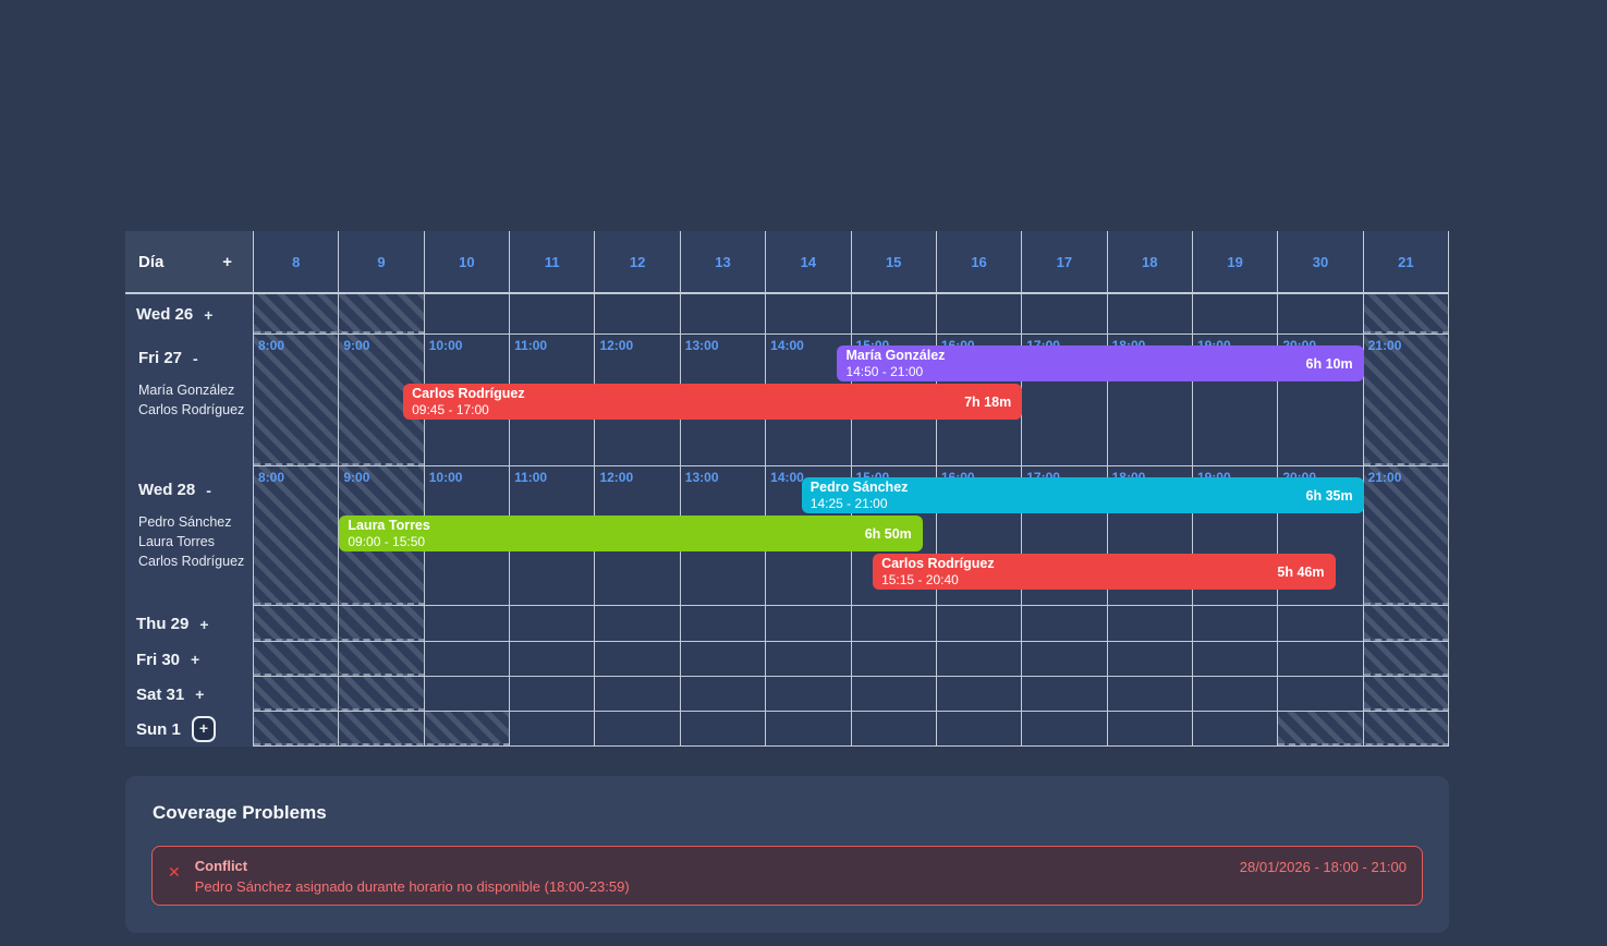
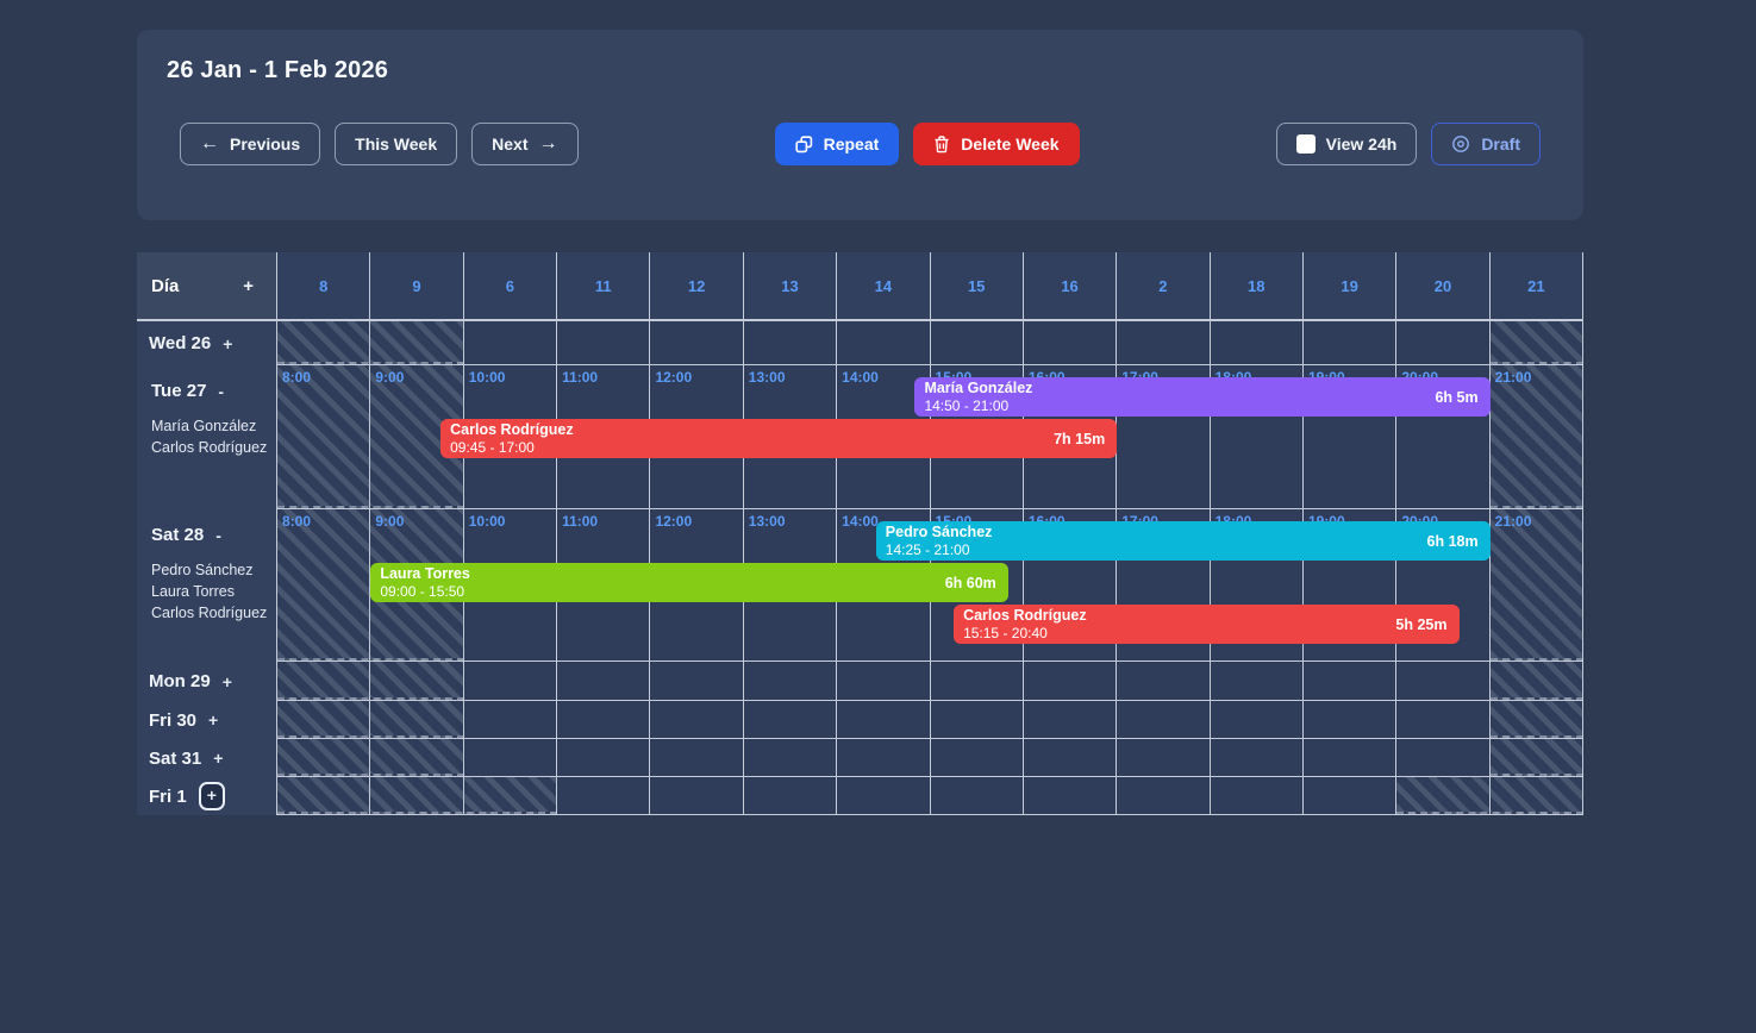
+ 26 Jan - 1 Feb 2026
+ ←
+ Previous
+ This Week
+ Next
+ →
+ Repeat
+ Delete Week
+ View 24h
+ Draft
  Día
  +
  8
  9
- 10
+ 6
  11
  12
  13
  14
  15
  16
- 17
+ 2
  18
  19
- 30
+ 20
  21
  Wed 26
  +
- Fri 27
+ Tue 27
  -
  María González
  Carlos Rodríguez
  8:00
  9:00
  10:00
  11:00
  12:00
  13:00
  14:00
  21:00
  María González
  14:50 - 21:00
- 6h 10m
+ 6h 5m
  Carlos Rodríguez
  09:45 - 17:00
- 7h 18m
+ 7h 15m
- Wed 28
+ Sat 28
  -
  Pedro Sánchez
  Laura Torres
  Carlos Rodríguez
  8:00
  9:00
  10:00
  11:00
  12:00
  13:00
  14:00
  21:00
  Pedro Sánchez
  14:25 - 21:00
- 6h 35m
+ 6h 18m
  Laura Torres
  09:00 - 15:50
- 6h 50m
+ 6h 60m
  Carlos Rodríguez
  15:15 - 20:40
- 5h 46m
+ 5h 25m
- Thu 29
+ Mon 29
  +
  Fri 30
  +
  Sat 31
  +
- Sun 1
+ Fri 1
  +
- Coverage Problems
- ✕
- Conflict
- Pedro Sánchez asignado durante horario no disponible (18:00-23:59)
- 28/01/2026 - 18:00 - 21:00
